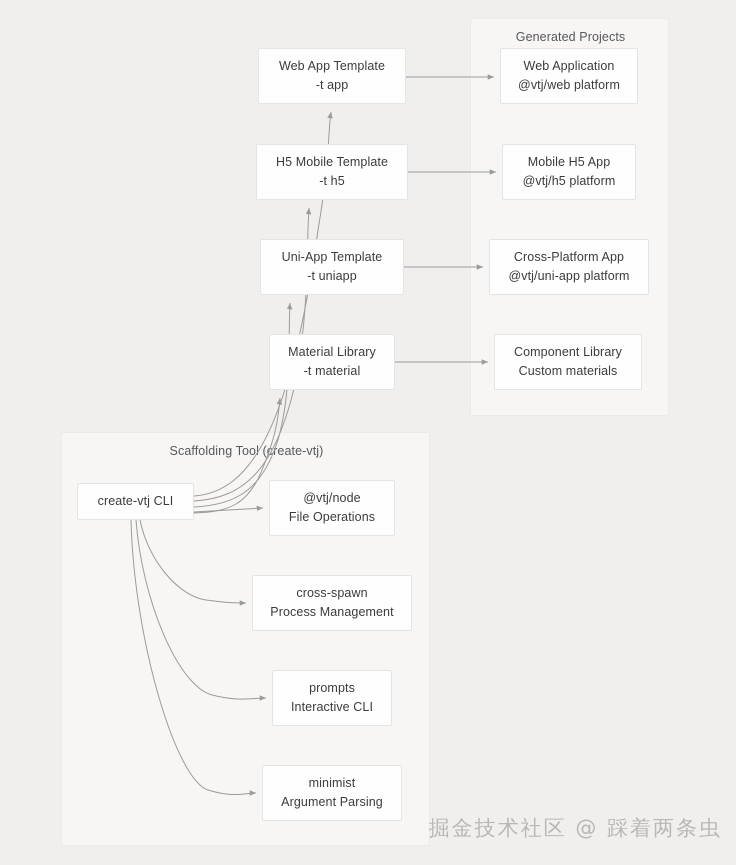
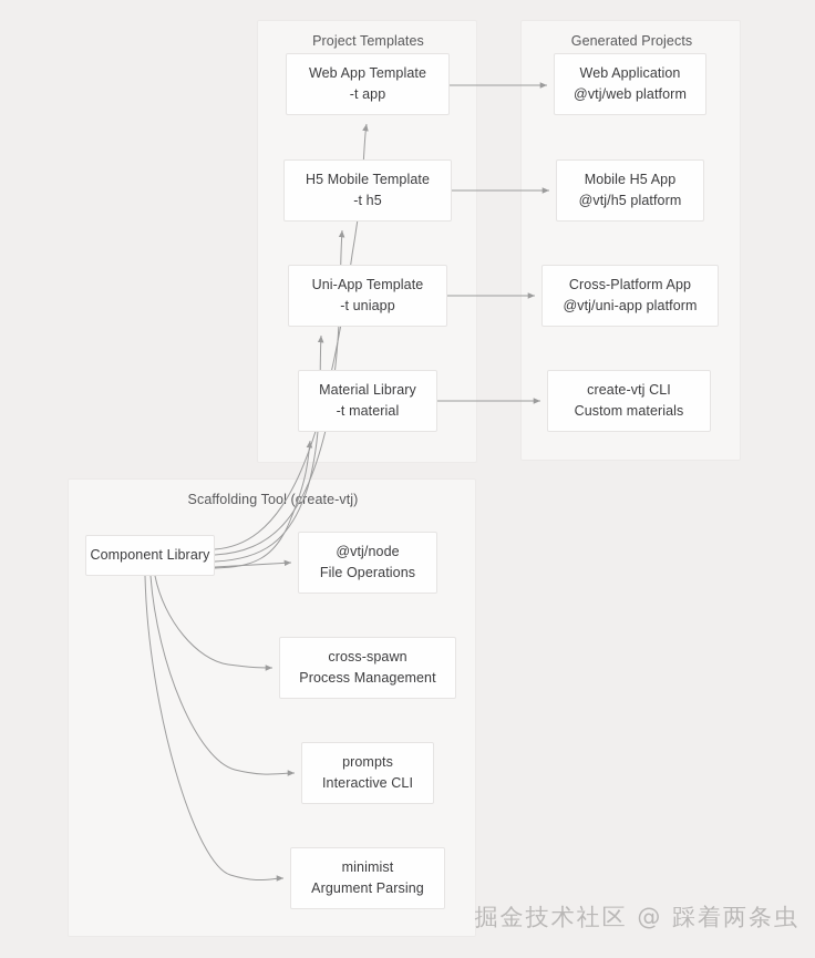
+ Project Templates
  Generated Projects
  Scaffolding Tool (create-vtj)
  Web App Template
  -t app
  H5 Mobile Template
  -t h5
  Uni-App Template
  -t uniapp
  Material Library
  -t material
  Web Application
  @vtj/web platform
  Mobile H5 App
  @vtj/h5 platform
  Cross-Platform App
  @vtj/uni-app platform
- Component Library
+ create-vtj CLI
  Custom materials
- create-vtj CLI
+ Component Library
  @vtj/node
  File Operations
  cross-spawn
  Process Management
  prompts
  Interactive CLI
  minimist
  Argument Parsing
  掘金技术社区 @ 踩着两条虫
